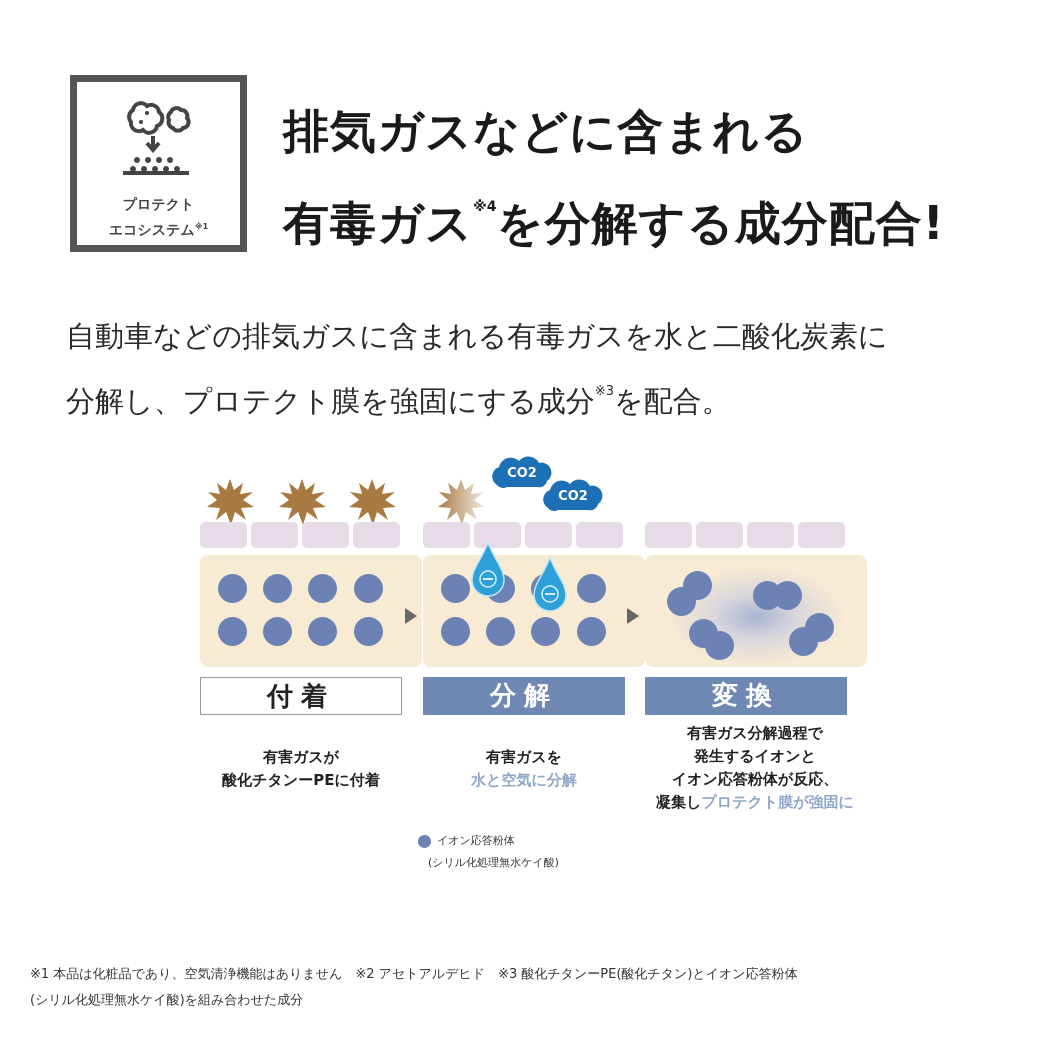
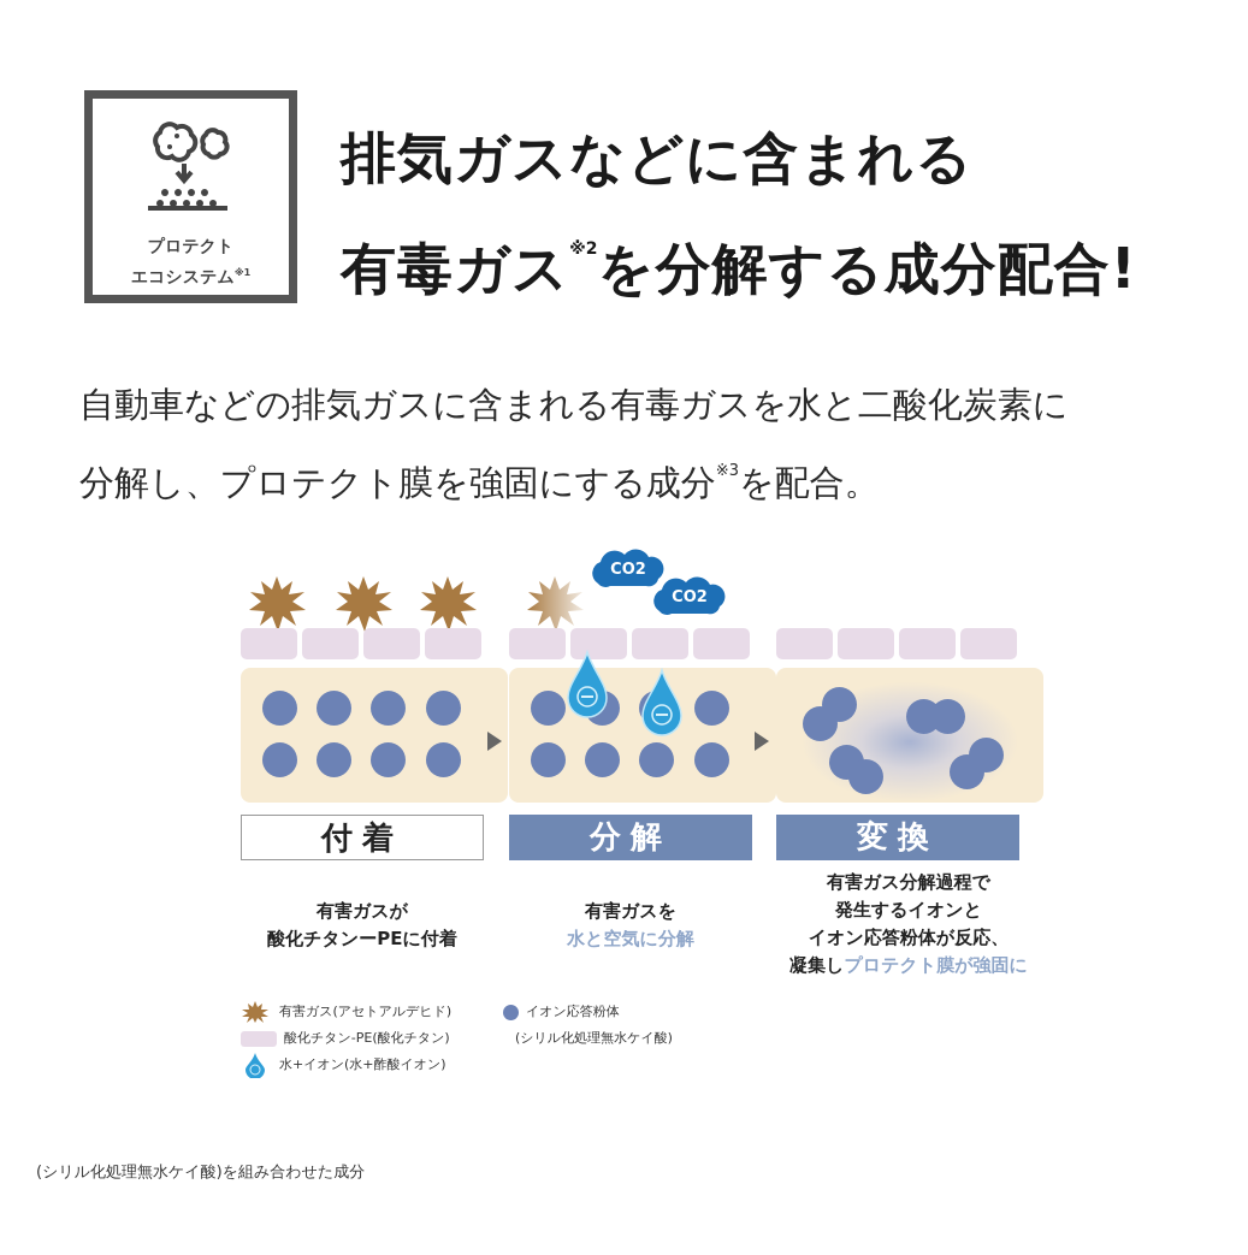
  プロテクト
  エコシステム※1
  排気ガスなどに含まれる
- 有毒ガス※4を分解する成分配合!
+ 有毒ガス※2を分解する成分配合!
  自動車などの排気ガスに含まれる有毒ガスを水と二酸化炭素に
  分解し、プロテクト膜を強固にする成分※3を配合。
  CO2
  CO2
  付着
  分解
  変換
  有害ガスが
  酸化チタンーPEに付着
  有害ガスを
  水と空気に分解
  有害ガス分解過程で
  発生するイオンと
  イオン応答粉体が反応、
  凝集しプロテクト膜が強固に
+ 有害ガス(アセトアルデヒド)
+ 酸化チタン-PE(酸化チタン)
+ 水+イオン(水+酢酸イオン)
  イオン応答粉体
  (シリル化処理無水ケイ酸)
- ※1 本品は化粧品であり、空気清浄機能はありません ※2 アセトアルデヒド ※3 酸化チタンーPE(酸化チタン)とイオン応答粉体
  (シリル化処理無水ケイ酸)を組み合わせた成分
